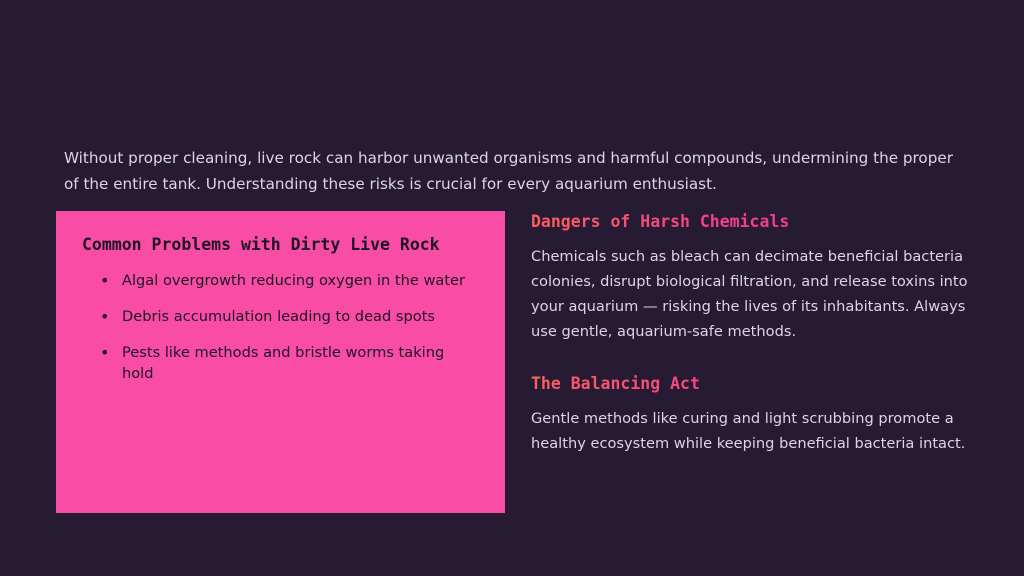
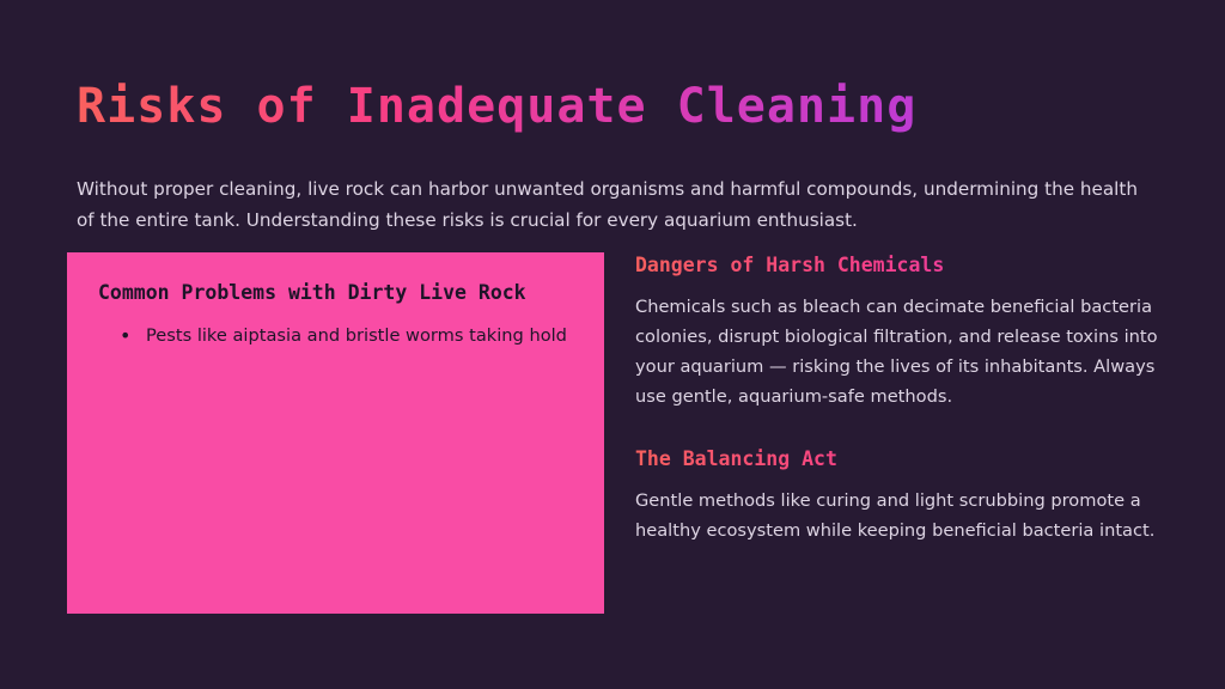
+ Risks of Inadequate Cleaning
- Without proper cleaning, live rock can harbor unwanted organisms and harmful compounds, undermining the proper of the entire tank. Understanding these risks is crucial for every aquarium enthusiast.
+ Without proper cleaning, live rock can harbor unwanted organisms and harmful compounds, undermining the health of the entire tank. Understanding these risks is crucial for every aquarium enthusiast.
  Common Problems with Dirty Live Rock
- Algal overgrowth reducing oxygen in the water
- Debris accumulation leading to dead spots
- Pests like methods and bristle worms taking hold
+ Pests like aiptasia and bristle worms taking hold
  Dangers of Harsh Chemicals
  Chemicals such as bleach can decimate beneficial bacteria colonies, disrupt biological filtration, and release toxins into your aquarium — risking the lives of its inhabitants. Always use gentle, aquarium-safe methods.
  The Balancing Act
  Gentle methods like curing and light scrubbing promote a healthy ecosystem while keeping beneficial bacteria intact.
